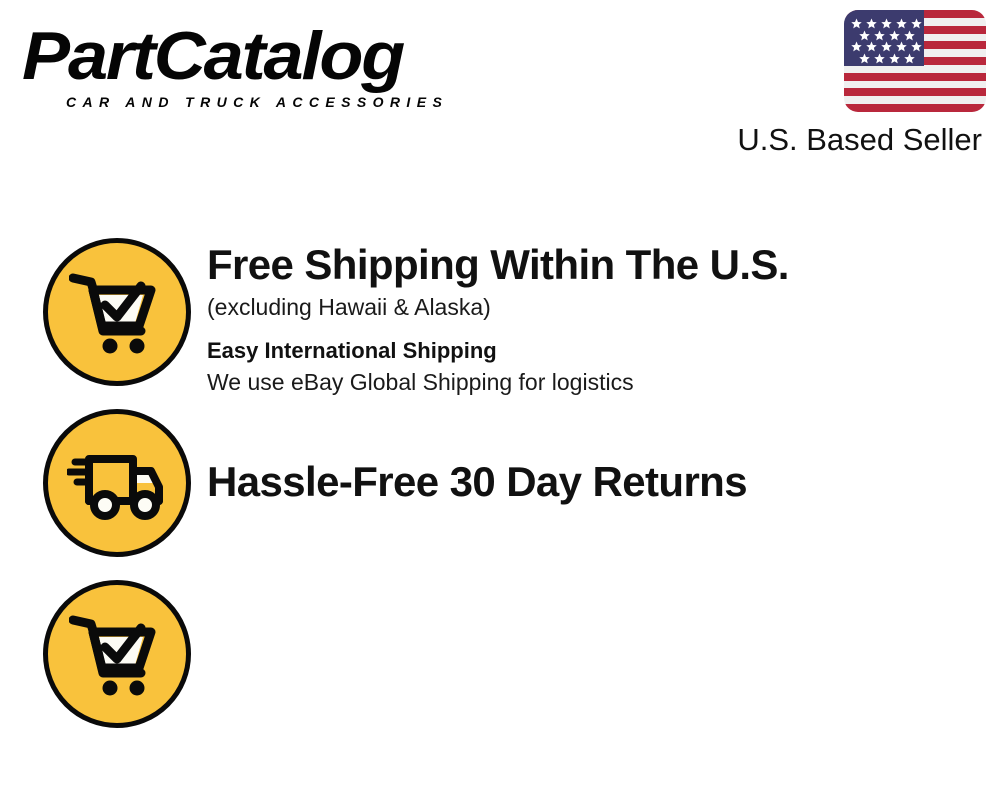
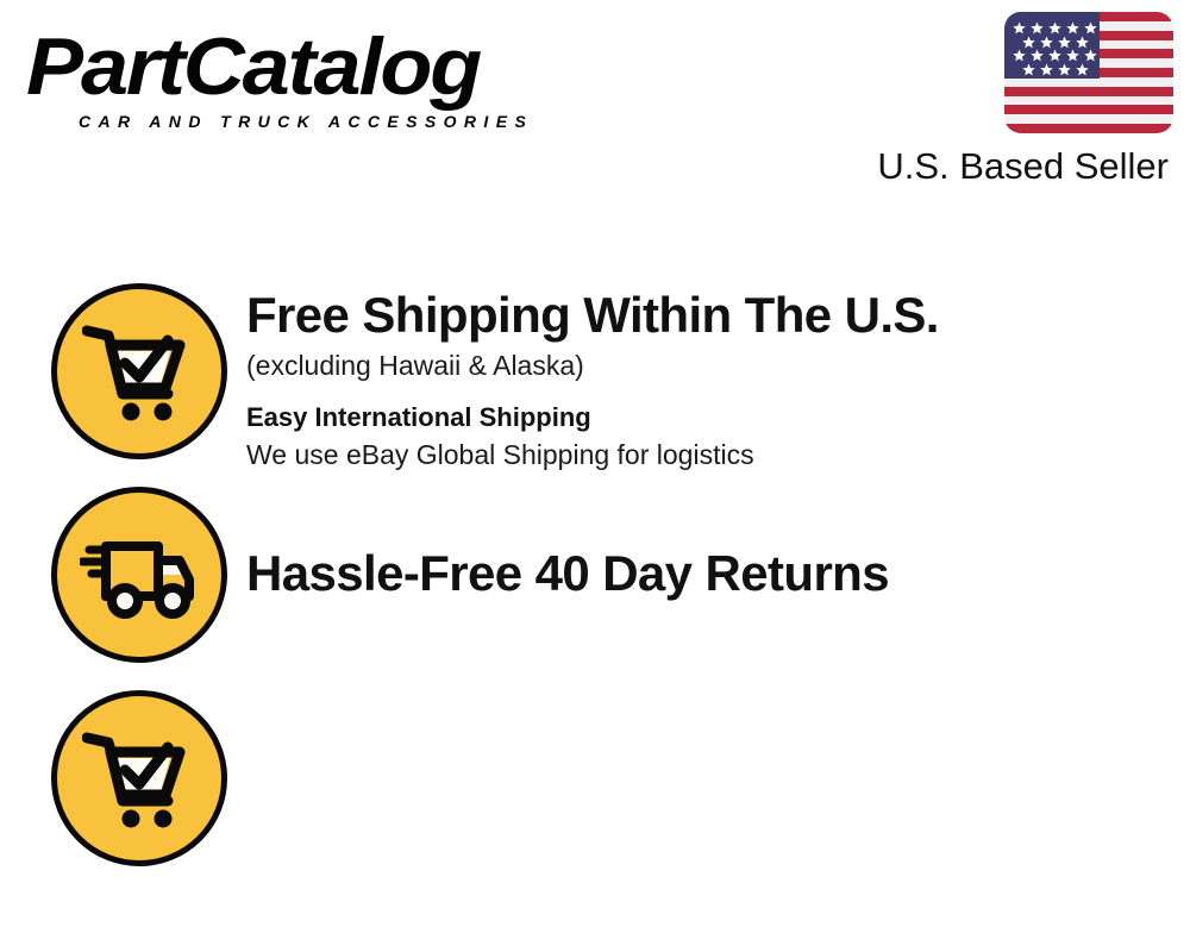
  PartCatalog
  CAR AND TRUCK ACCESSORIES
  U.S. Based Seller
  Free Shipping Within The U.S.
  (excluding Hawaii & Alaska)
  Easy International Shipping
  We use eBay Global Shipping for logistics
- Hassle-Free 30 Day Returns
+ Hassle-Free 40 Day Returns
